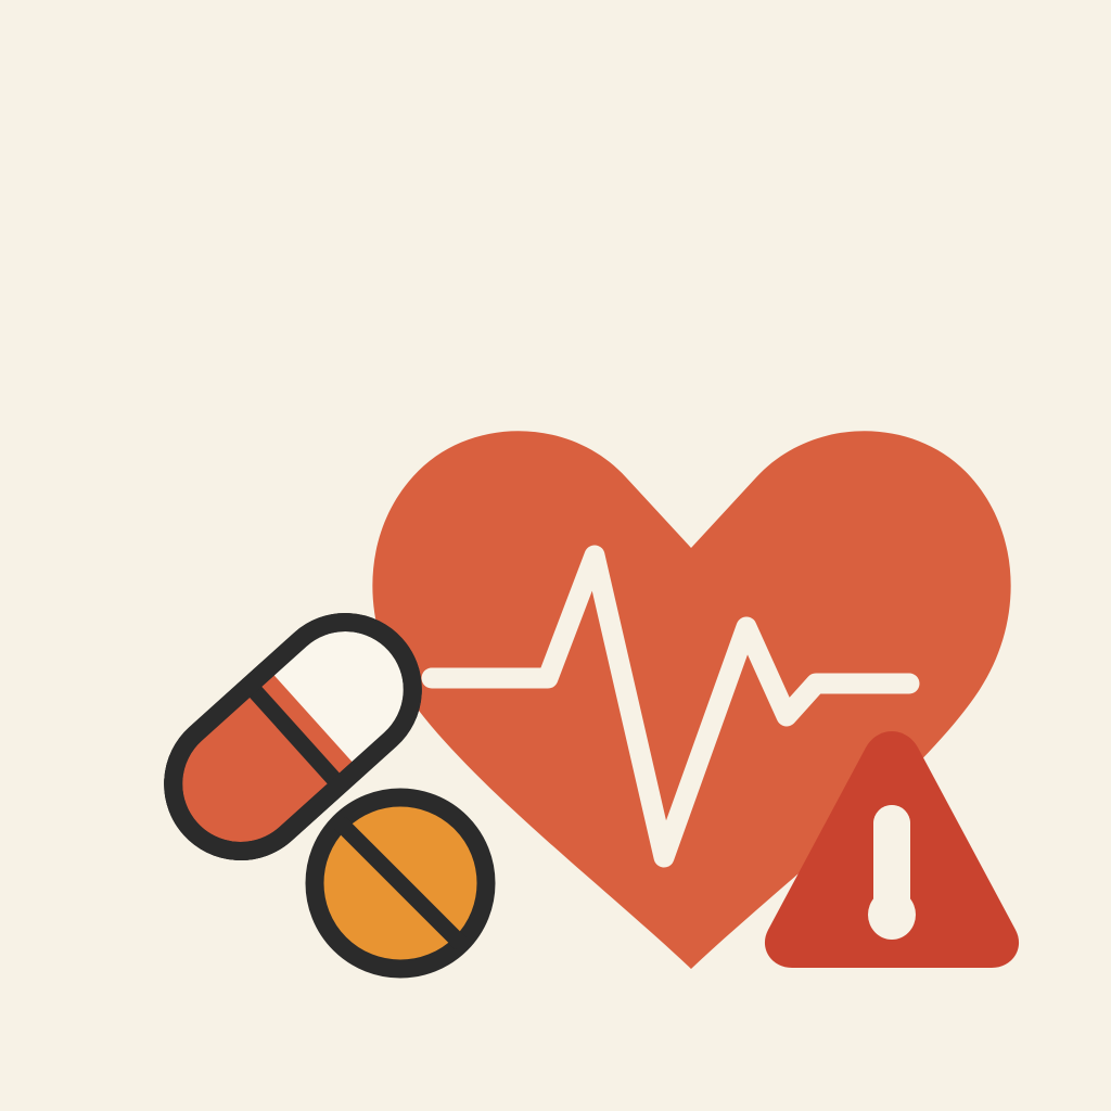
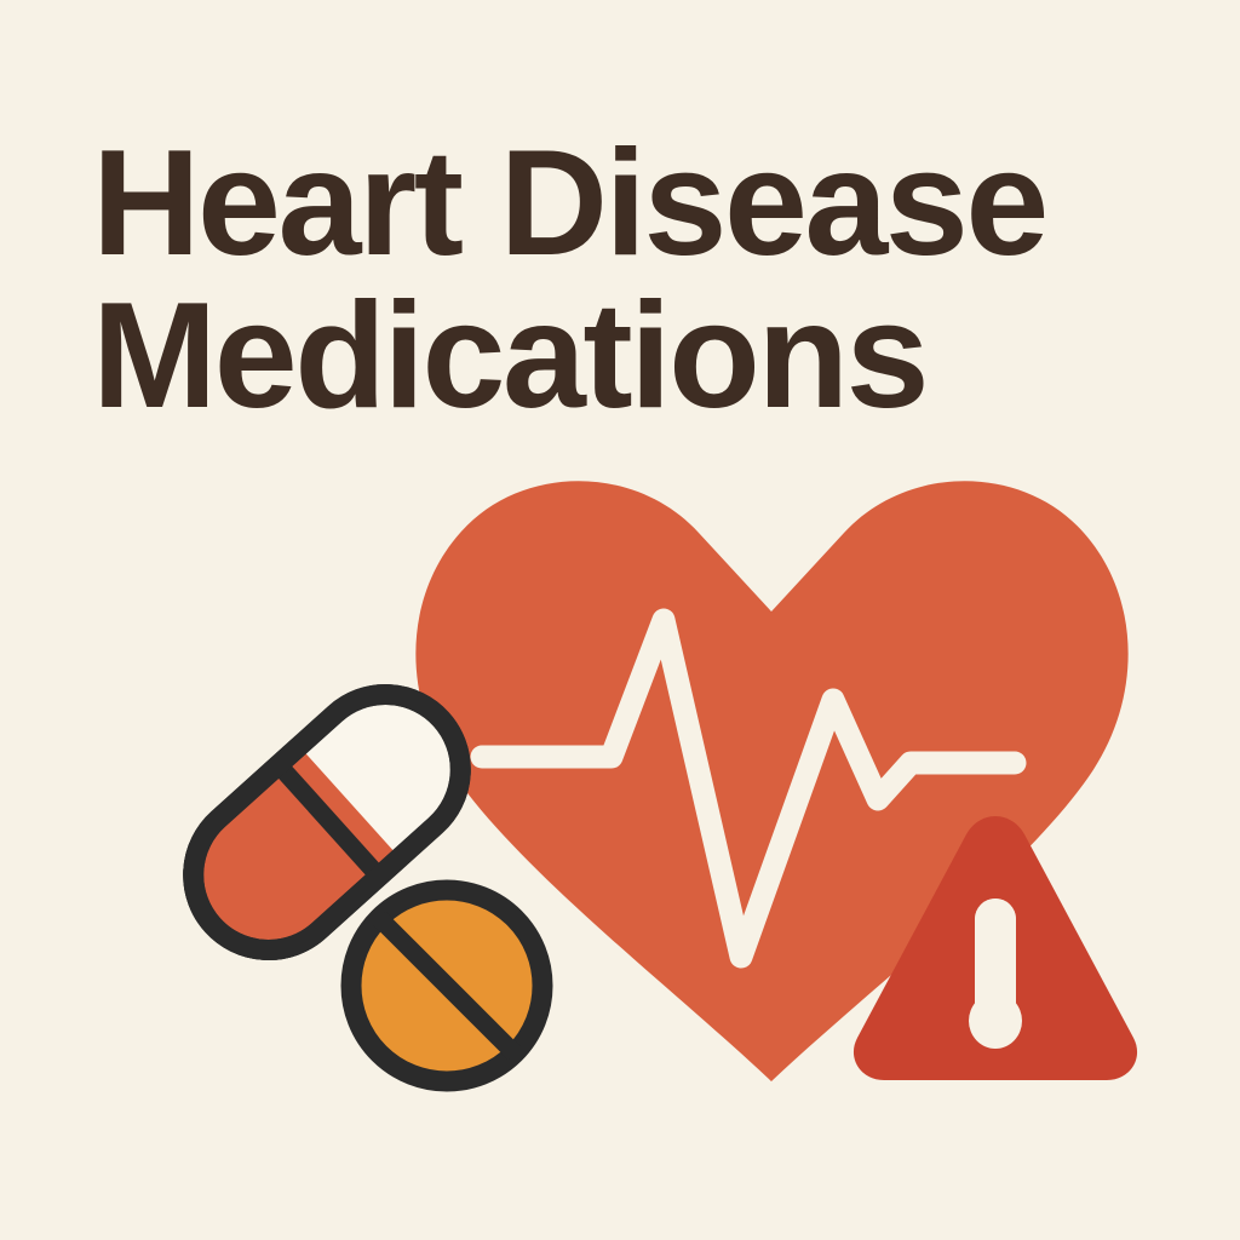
+ Heart Disease
+ Medications
